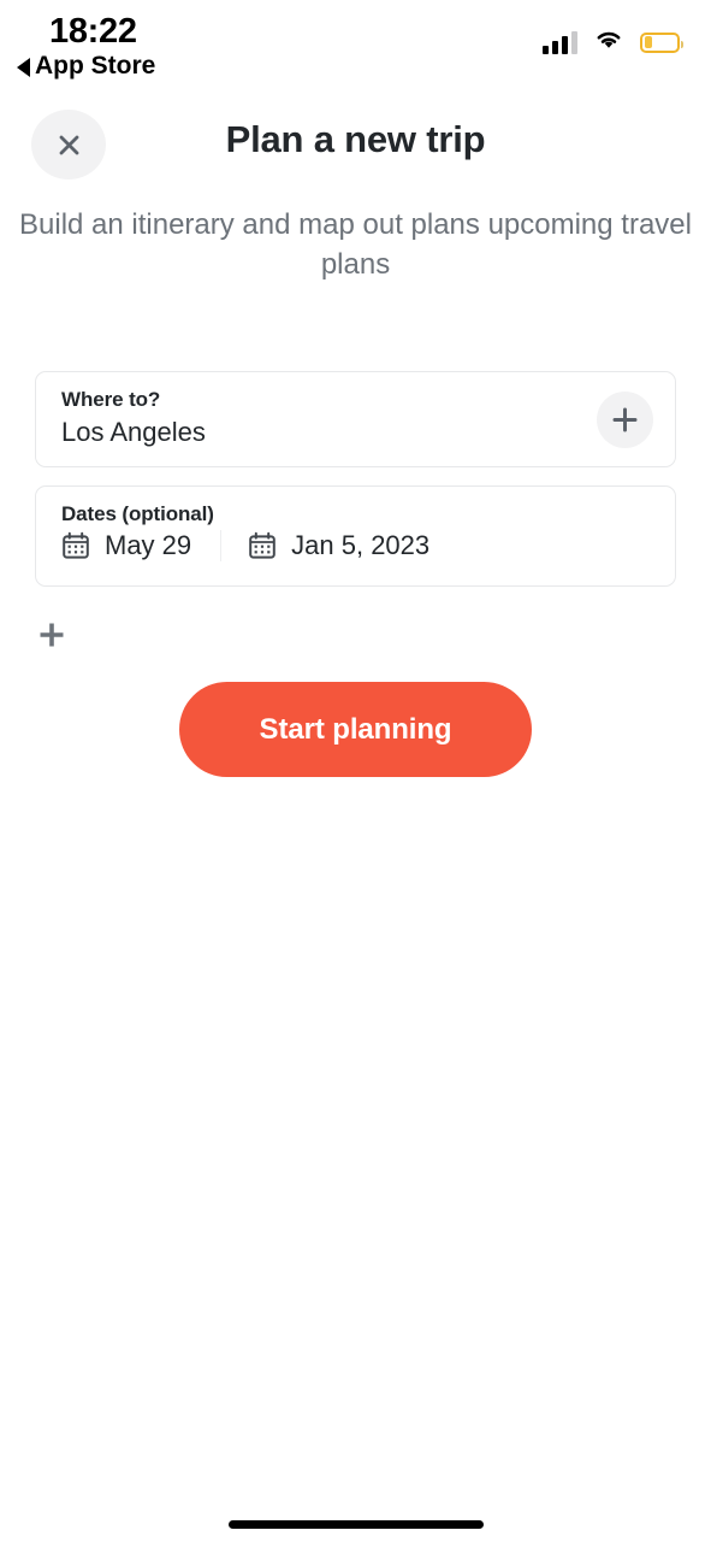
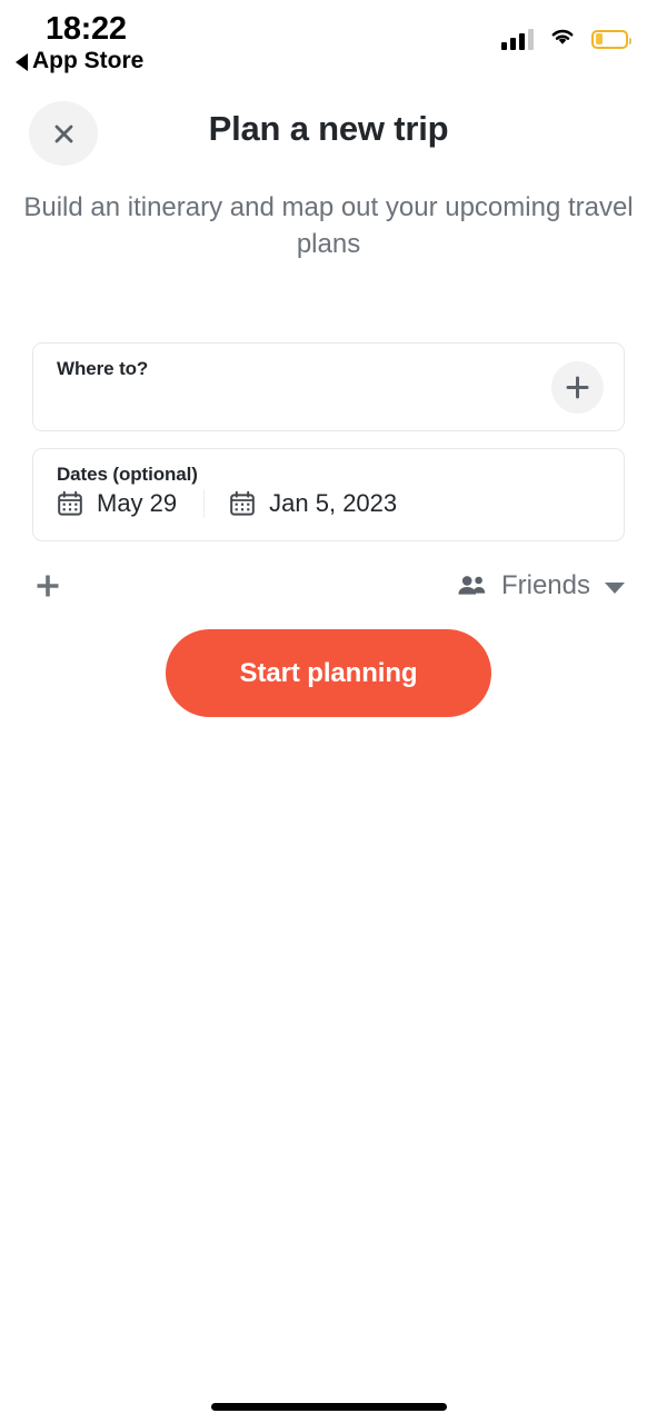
  18:22
  App Store
  Plan a new trip
- Build an itinerary and map out plans upcoming travel plans
+ Build an itinerary and map out your upcoming travel plans
  Where to?
- Los Angeles
  Dates (optional)
  May 29
  Jan 5, 2023
+ Friends
  Start planning
